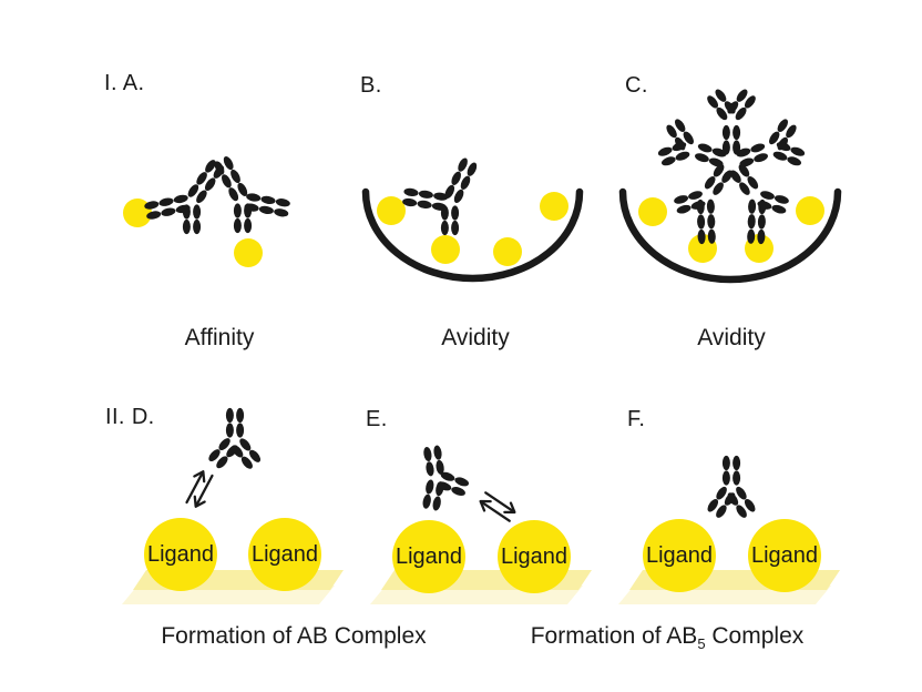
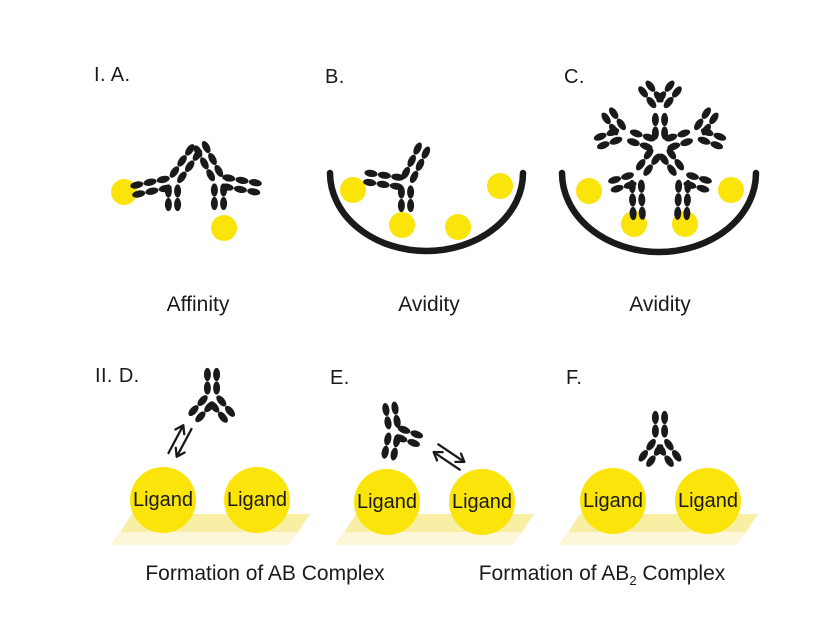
  I. A.
  B.
  C.
  II. D.
  E.
  F.
  Affinity
  Avidity
  Avidity
  Ligand
  Ligand
  Ligand
  Ligand
  Ligand
  Ligand
  Formation of AB Complex
- Formation of AB5 Complex
+ Formation of AB2 Complex
